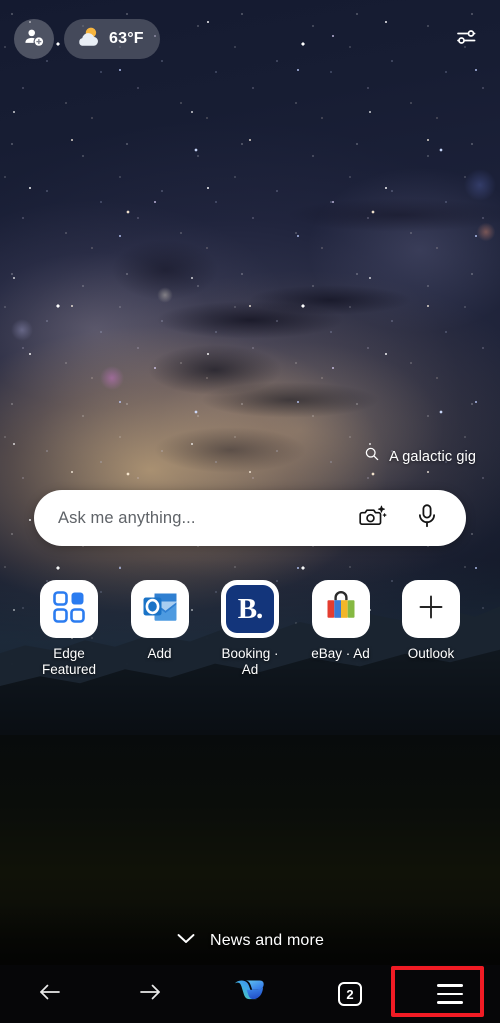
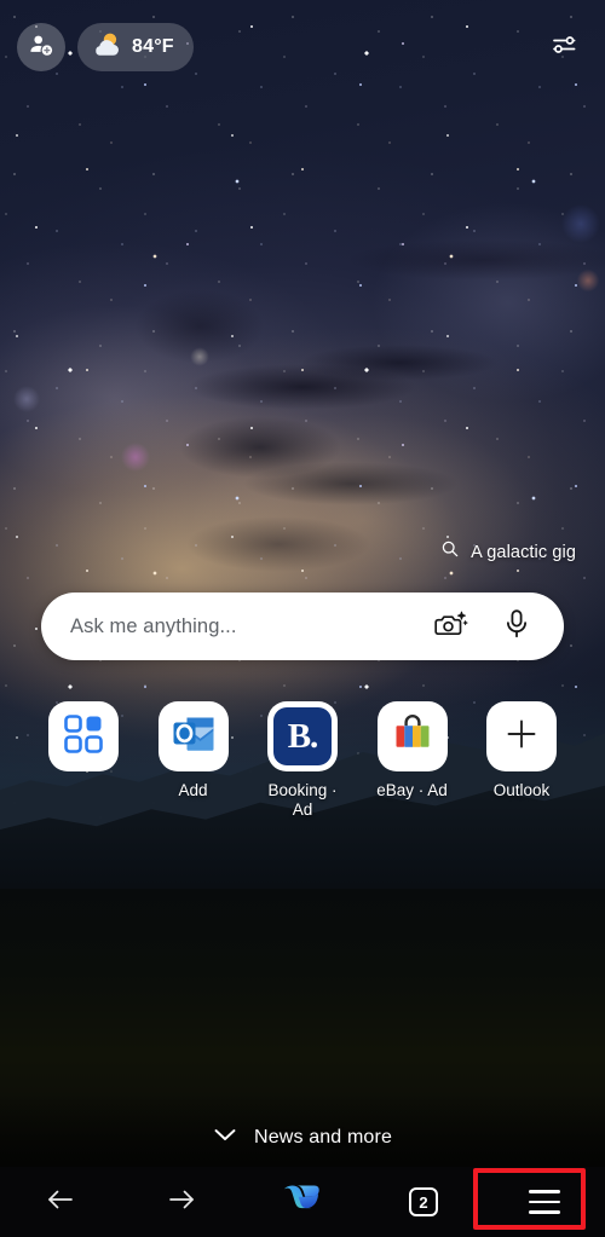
- 63°F
+ 84°F
  A galactic gig
  Ask me anything...
- Edge Featured
  Add
  B.
  Booking · Ad
  eBay · Ad
  Outlook
  News and more
  2
